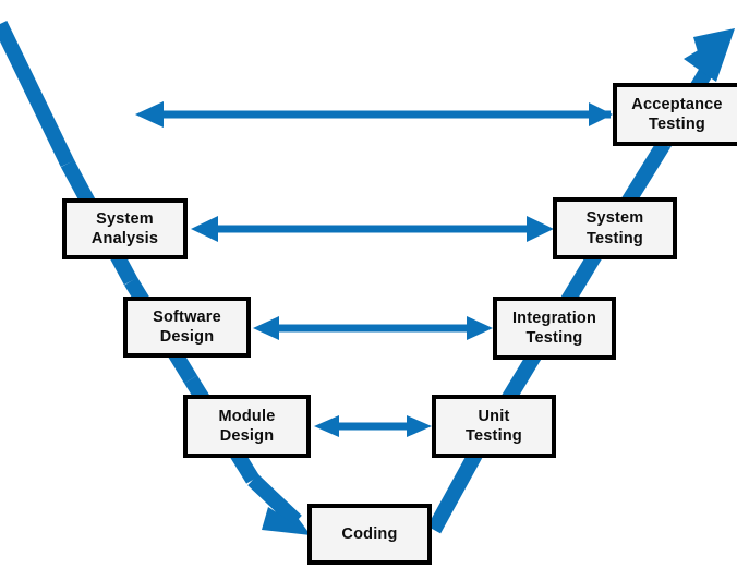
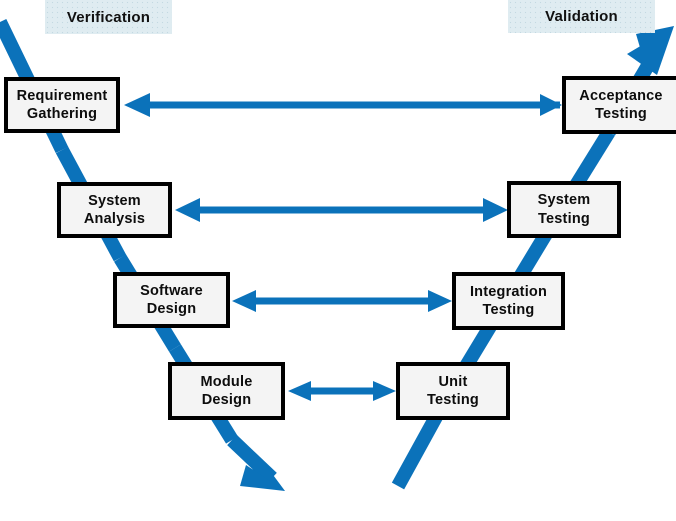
+ Verification
+ Validation
+ Requirement
+ Gathering
  System
  Analysis
  Software
  Design
  Module
  Design
- Coding
  Unit
  Testing
  Integration
  Testing
  System
  Testing
  Acceptance
  Testing
